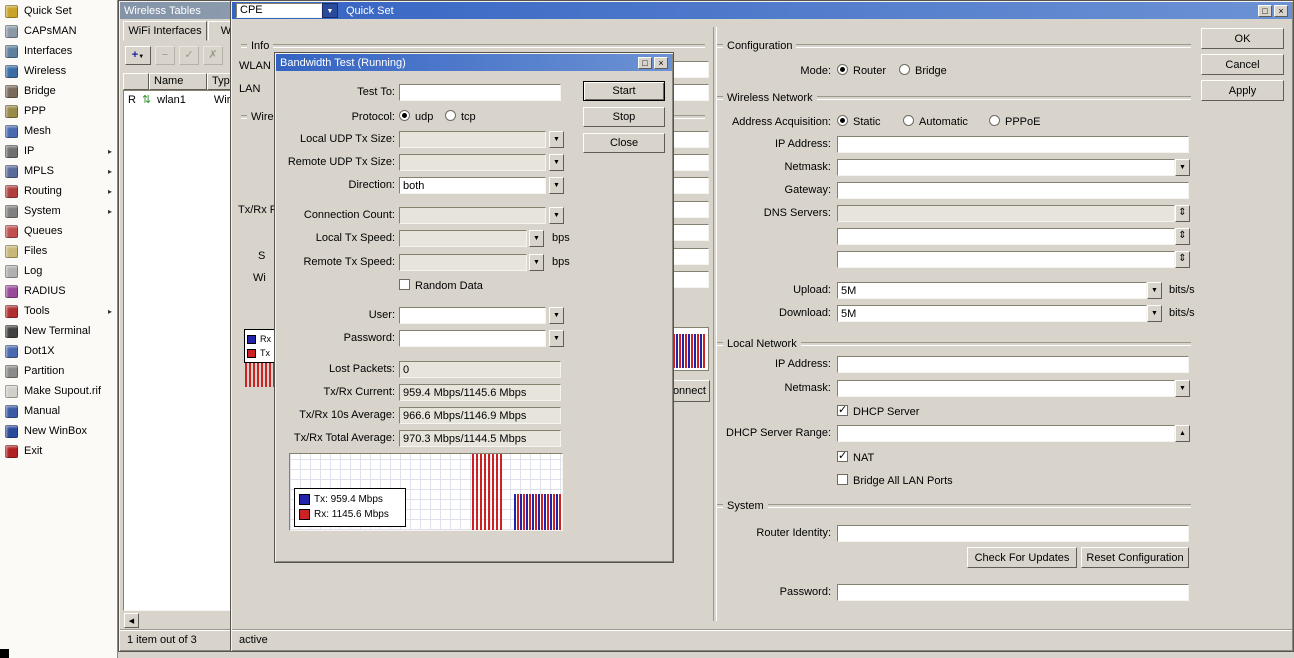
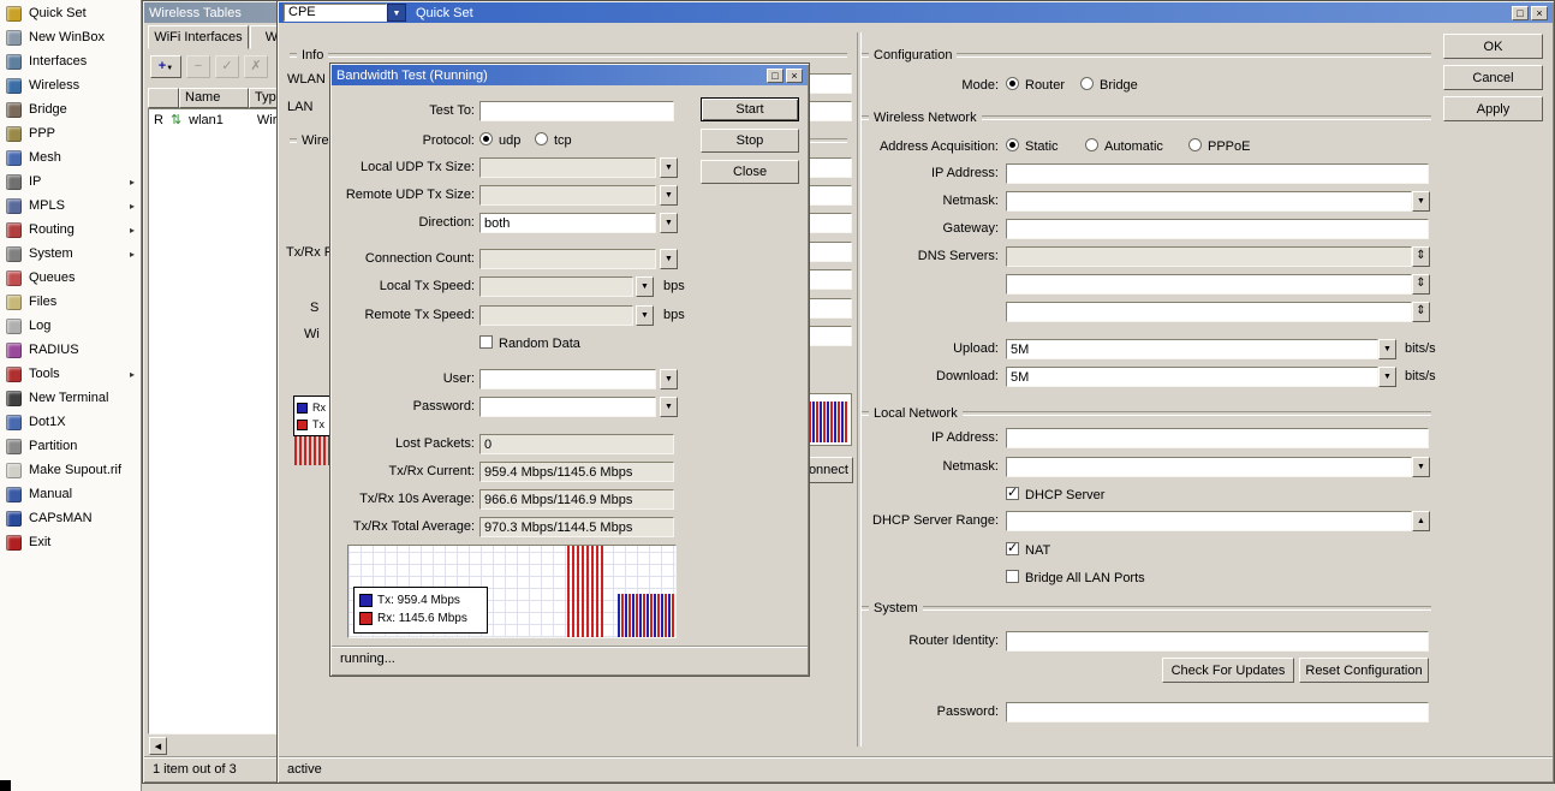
  Quick Set
- CAPsMAN
+ New WinBox
  Interfaces
  Wireless
  Bridge
  PPP
  Mesh
  IP
  ▸
  MPLS
  ▸
  Routing
  ▸
  System
  ▸
  Queues
  Files
  Log
  RADIUS
  Tools
  ▸
  New Terminal
  Dot1X
  Partition
  Make Supout.rif
  Manual
- New WinBox
+ CAPsMAN
  Exit
  Wireless Tables
  WiFi Interfaces
  −
  ✓
  ✗
  Name
  Typ
  R
  ⇅
  wlan1
  Wir
  1 item out of 3
  CPE
  Quick Set
  □
  ×
  Info
  WLAN
  LAN
  Tx/Rx
  S
  Wi
  Rx
  Tx
  onnect
  OK
  Cancel
  Apply
  Configuration
  Mode:
  Router
  Bridge
  Wireless Network
  Address Acquisition:
  Static
  Automatic
  PPPoE
  IP Address:
  Netmask:
  Gateway:
  DNS Servers:
  ⇕
  ⇕
  ⇕
  Upload:
  5M
  bits/s
  Download:
  5M
  bits/s
  Local Network
  IP Address:
  Netmask:
  DHCP Server
  DHCP Server Range:
  NAT
  Bridge All LAN Ports
  System
  Router Identity:
  Check For Updates
  Reset Configuration
  Password:
  active
  Bandwidth Test (Running)
  □
  ×
  Test To:
  Protocol:
  udp
  tcp
  Local UDP Tx Size:
  Remote UDP Tx Size:
  Direction:
  both
  Connection Count:
  Local Tx Speed:
  bps
  Remote Tx Speed:
  bps
  Random Data
  User:
  Password:
  Lost Packets:
  0
  Tx/Rx Current:
  959.4 Mbps/1145.6 Mbps
  Tx/Rx 10s Average:
  966.6 Mbps/1146.9 Mbps
  Tx/Rx Total Average:
  970.3 Mbps/1144.5 Mbps
  Tx: 959.4 Mbps
  Rx: 1145.6 Mbps
  Start
  Stop
  Close
+ running...
